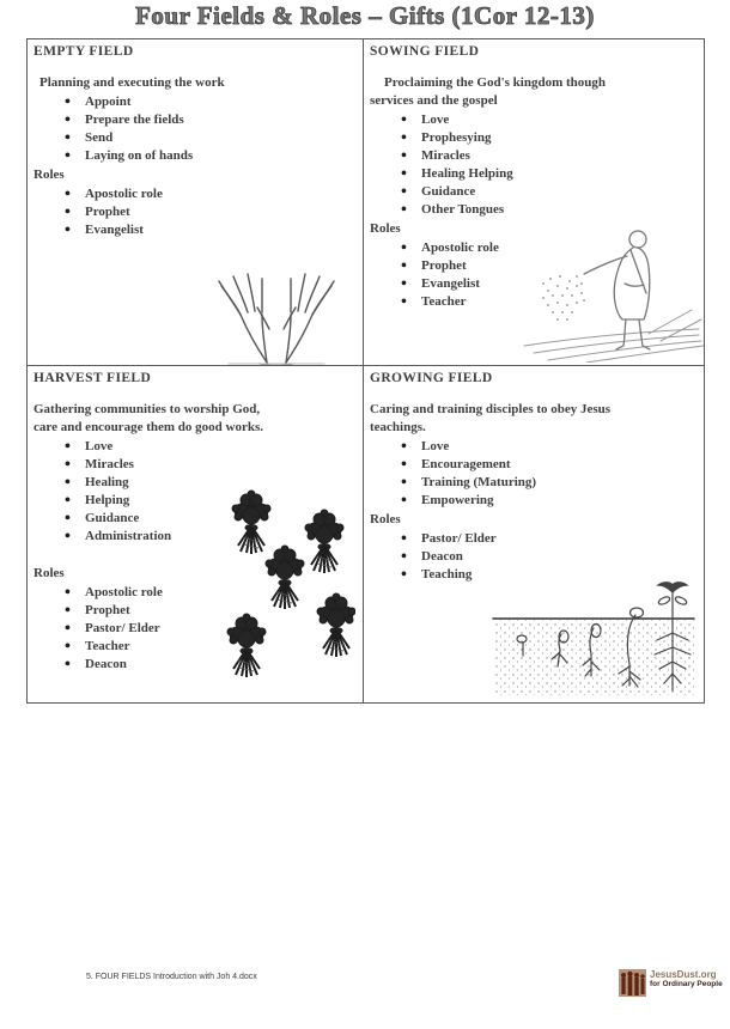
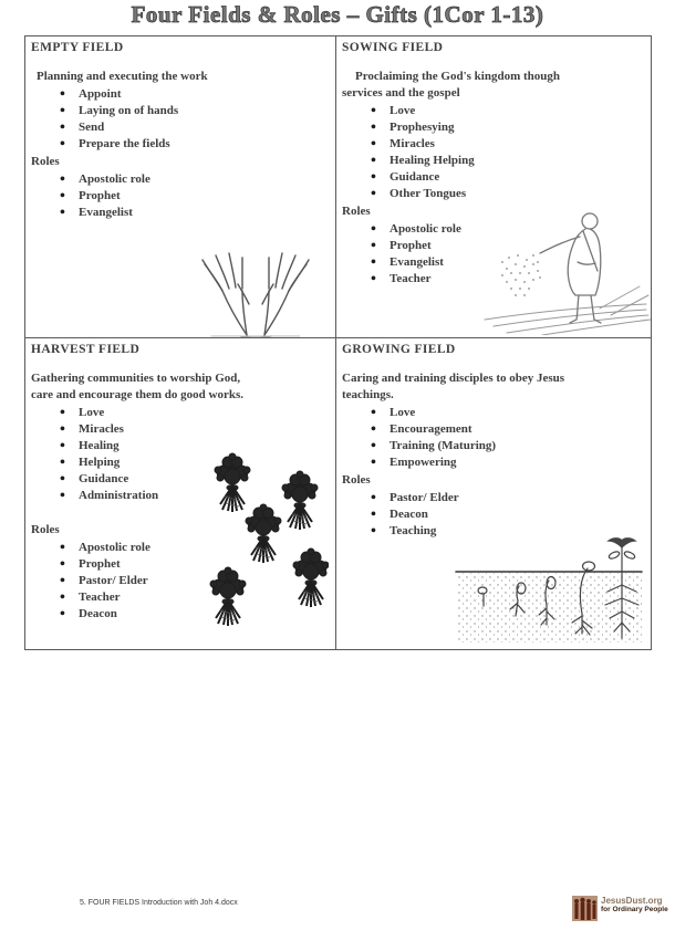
- Four Fields & Roles – Gifts (1Cor 12-13)
+ Four Fields & Roles – Gifts (1Cor 1-13)
  EMPTY FIELD
  Planning and executing the work
  Appoint
- Prepare the fields
+ Laying on of hands
  Send
- Laying on of hands
+ Prepare the fields
  Roles
  Apostolic role
  Prophet
  Evangelist
  SOWING FIELD
  Proclaiming the God's kingdom though
  services and the gospel
  Love
  Prophesying
  Miracles
  Healing Helping
  Guidance
  Other Tongues
  Roles
  Apostolic role
  Prophet
  Evangelist
  Teacher
  HARVEST FIELD
  Gathering communities to worship God,
  care and encourage them do good works.
  Love
  Miracles
  Healing
  Helping
  Guidance
  Administration
  Roles
  Apostolic role
  Prophet
  Pastor/ Elder
  Teacher
  Deacon
  GROWING FIELD
  Caring and training disciples to obey Jesus
  teachings.
  Love
  Encouragement
  Training (Maturing)
  Empowering
  Roles
  Pastor/ Elder
  Deacon
  Teaching
  JesusDust.org
